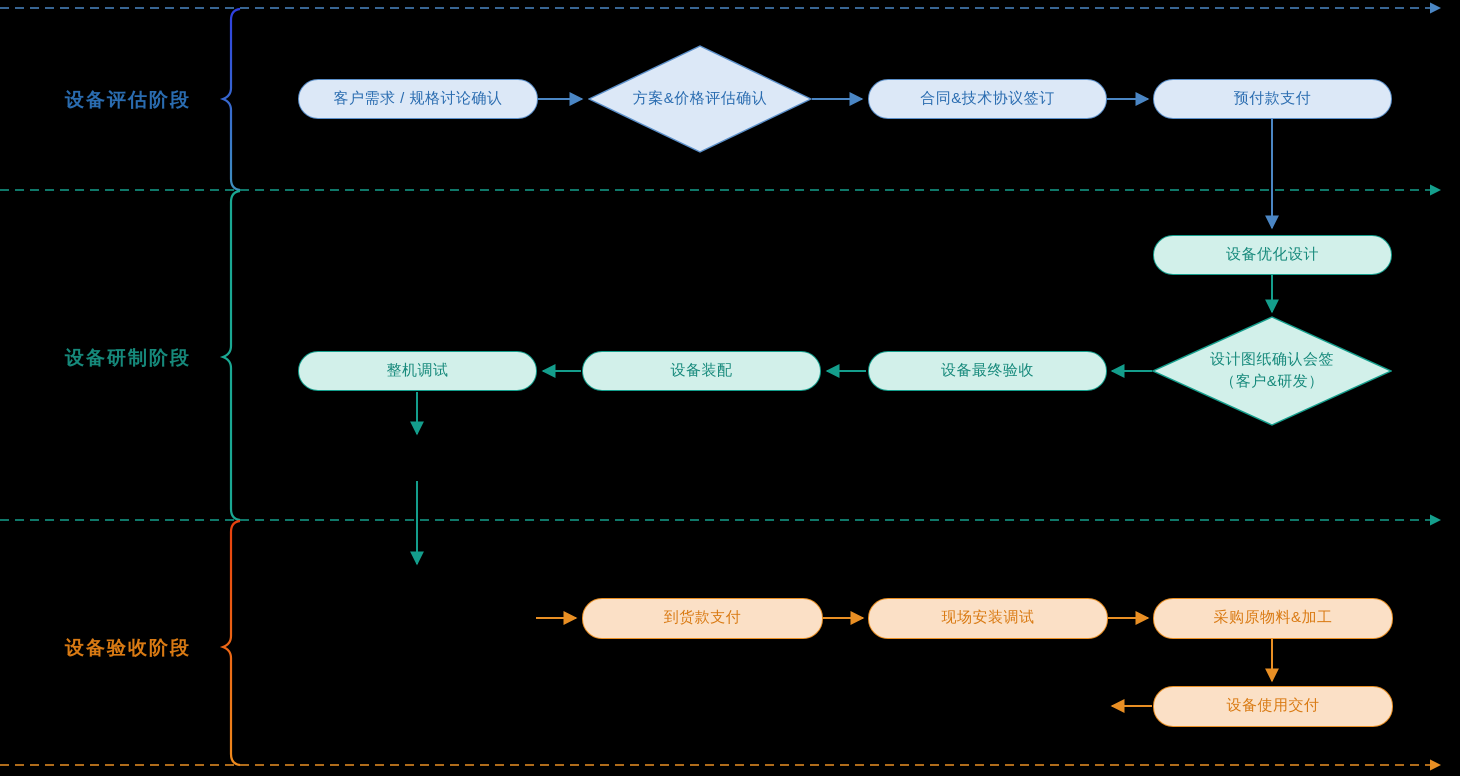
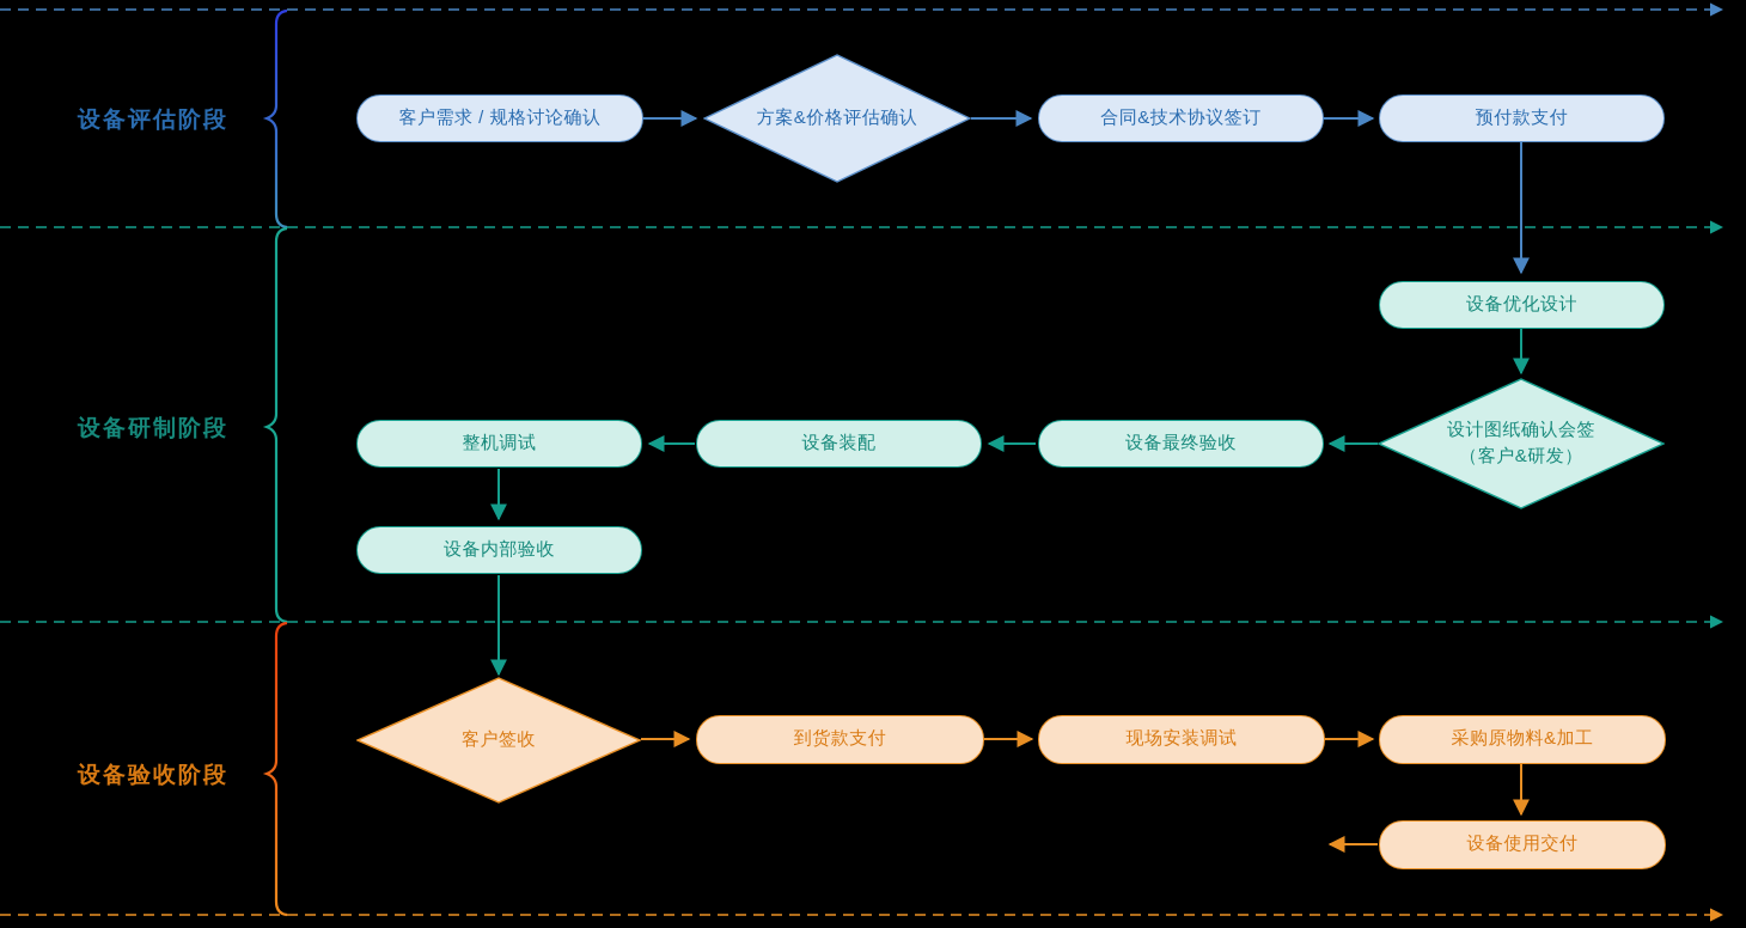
  设备评估阶段
  设备研制阶段
  设备验收阶段
  客户需求 / 规格讨论确认
  方案&价格评估确认
  合同&技术协议签订
  预付款支付
  设备优化设计
  设计图纸确认会签
  （客户&研发）
  设备最终验收
  设备装配
  整机调试
+ 设备内部验收
+ 客户签收
  到货款支付
  现场安装调试
  采购原物料&加工
  设备使用交付
